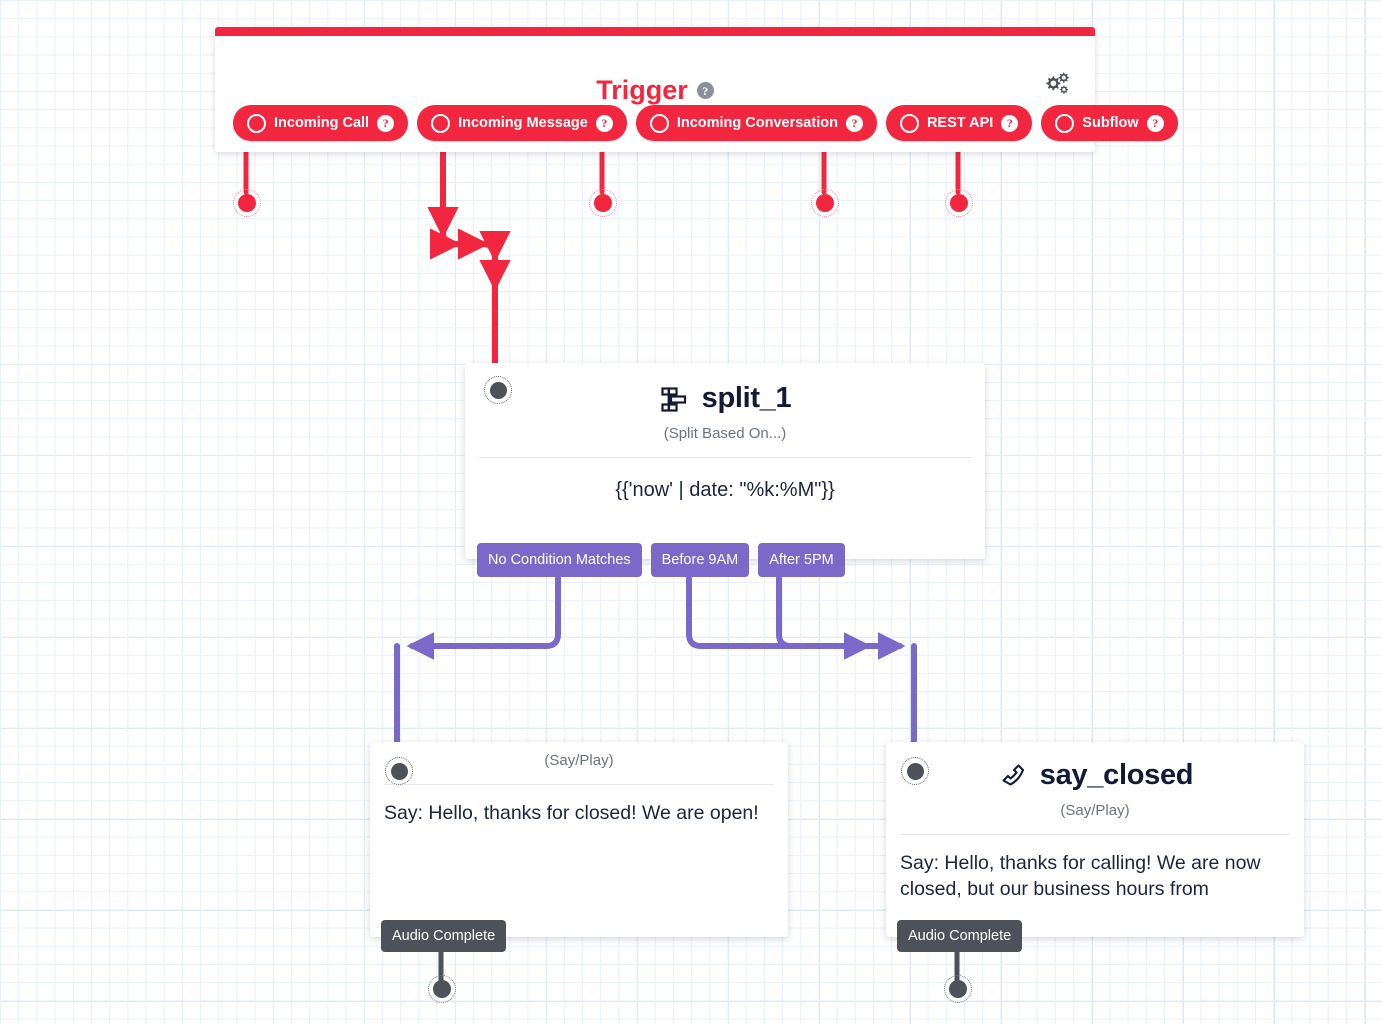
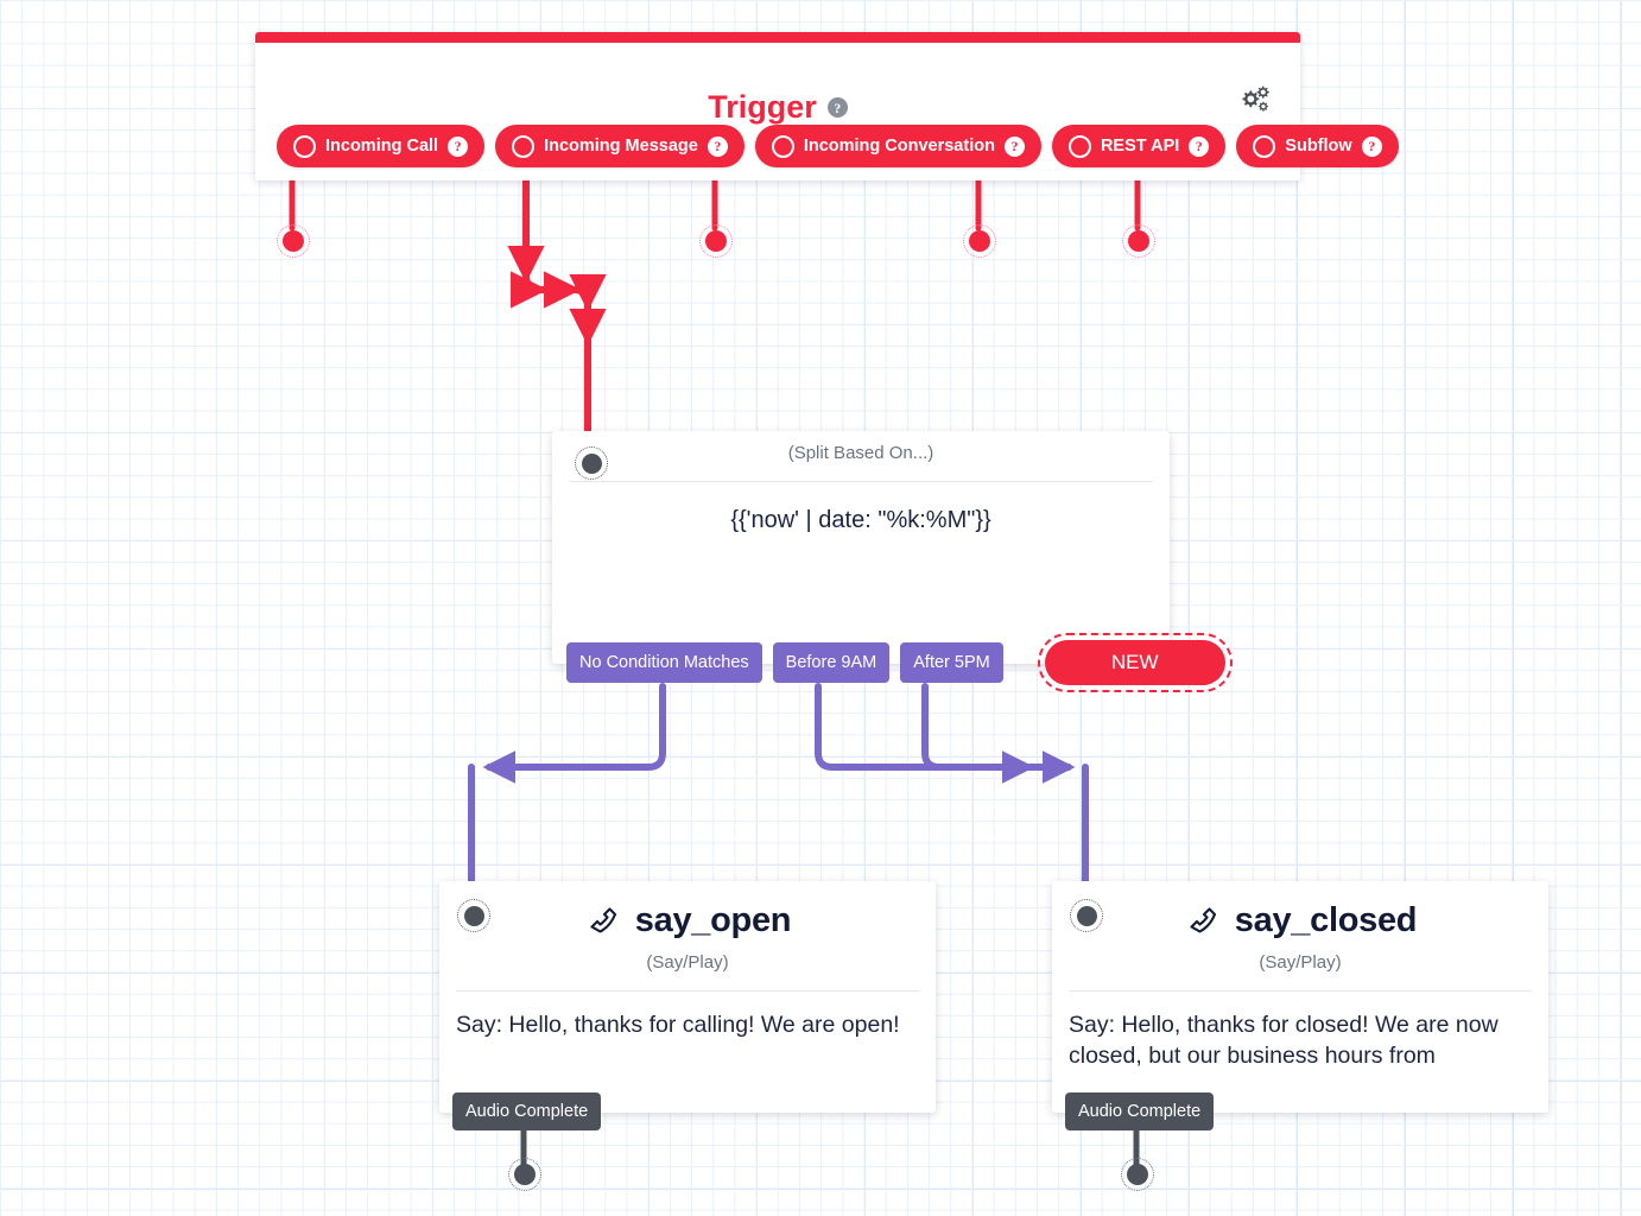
  Trigger
  ?
  Incoming Call
  ?
  Incoming Message
  ?
  Incoming Conversation
  ?
  REST API
  ?
  Subflow
  ?
- split_1
  (Split Based On...)
  {{'now' | date: "%k:%M"}}
  No Condition Matches
  Before 9AM
  After 5PM
+ NEW
+ say_open
  (Say/Play)
- Say: Hello, thanks for closed! We are open!
+ Say: Hello, thanks for calling! We are open!
  Audio Complete
  say_closed
  (Say/Play)
- Say: Hello, thanks for calling! We are now closed, but our business hours from
+ Say: Hello, thanks for closed! We are now closed, but our business hours from
  Audio Complete
